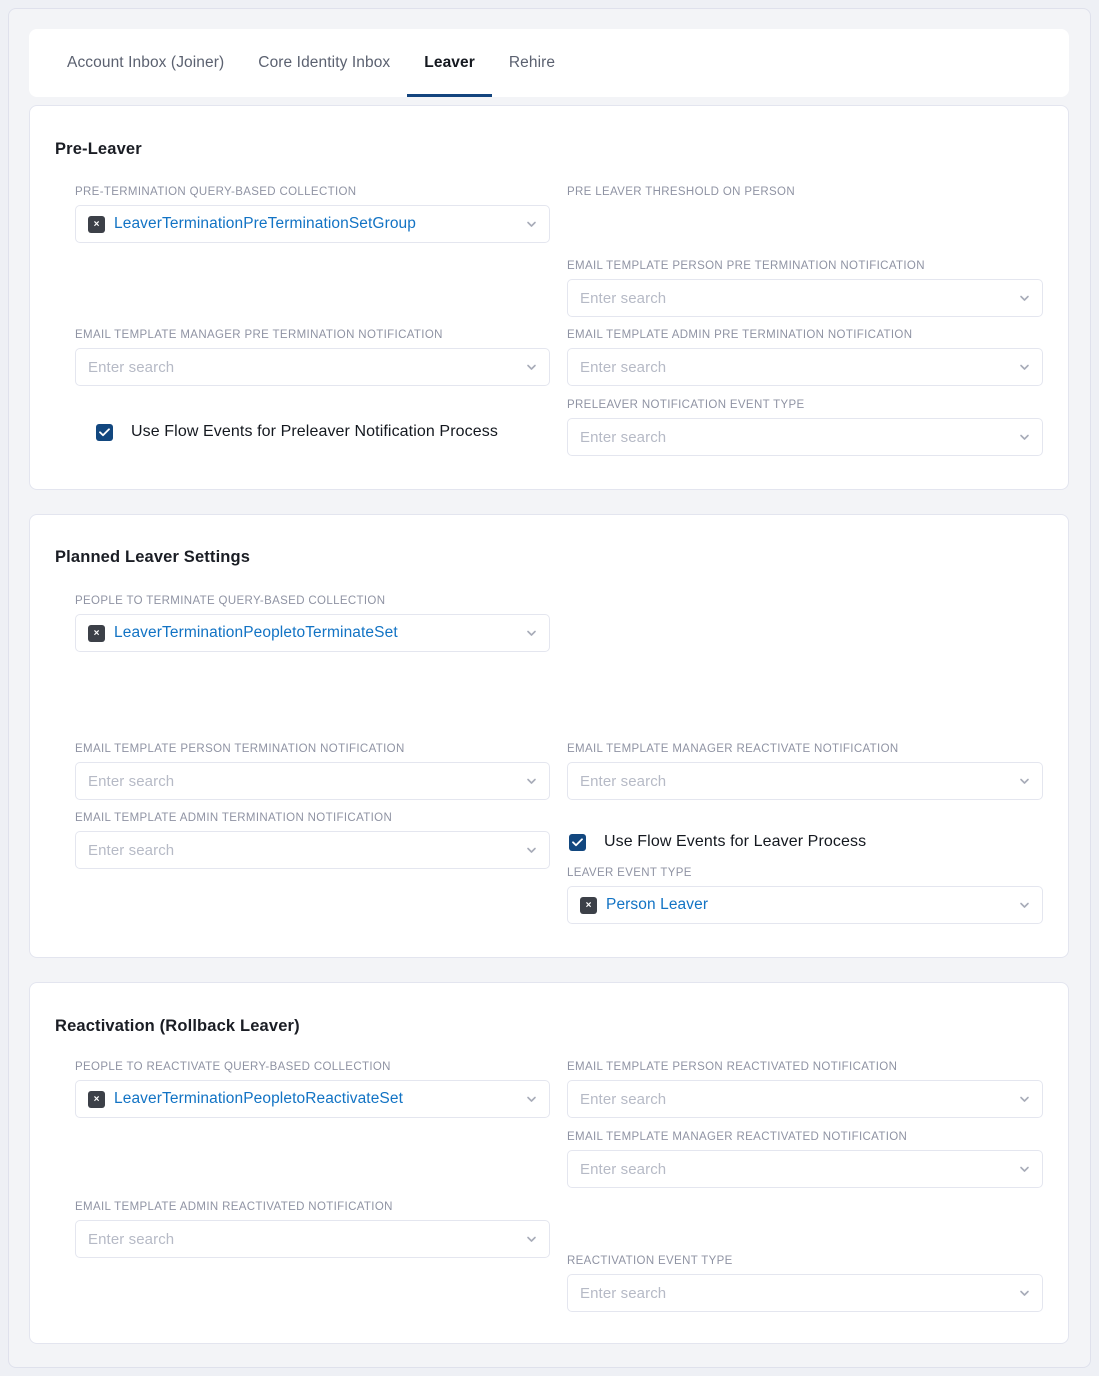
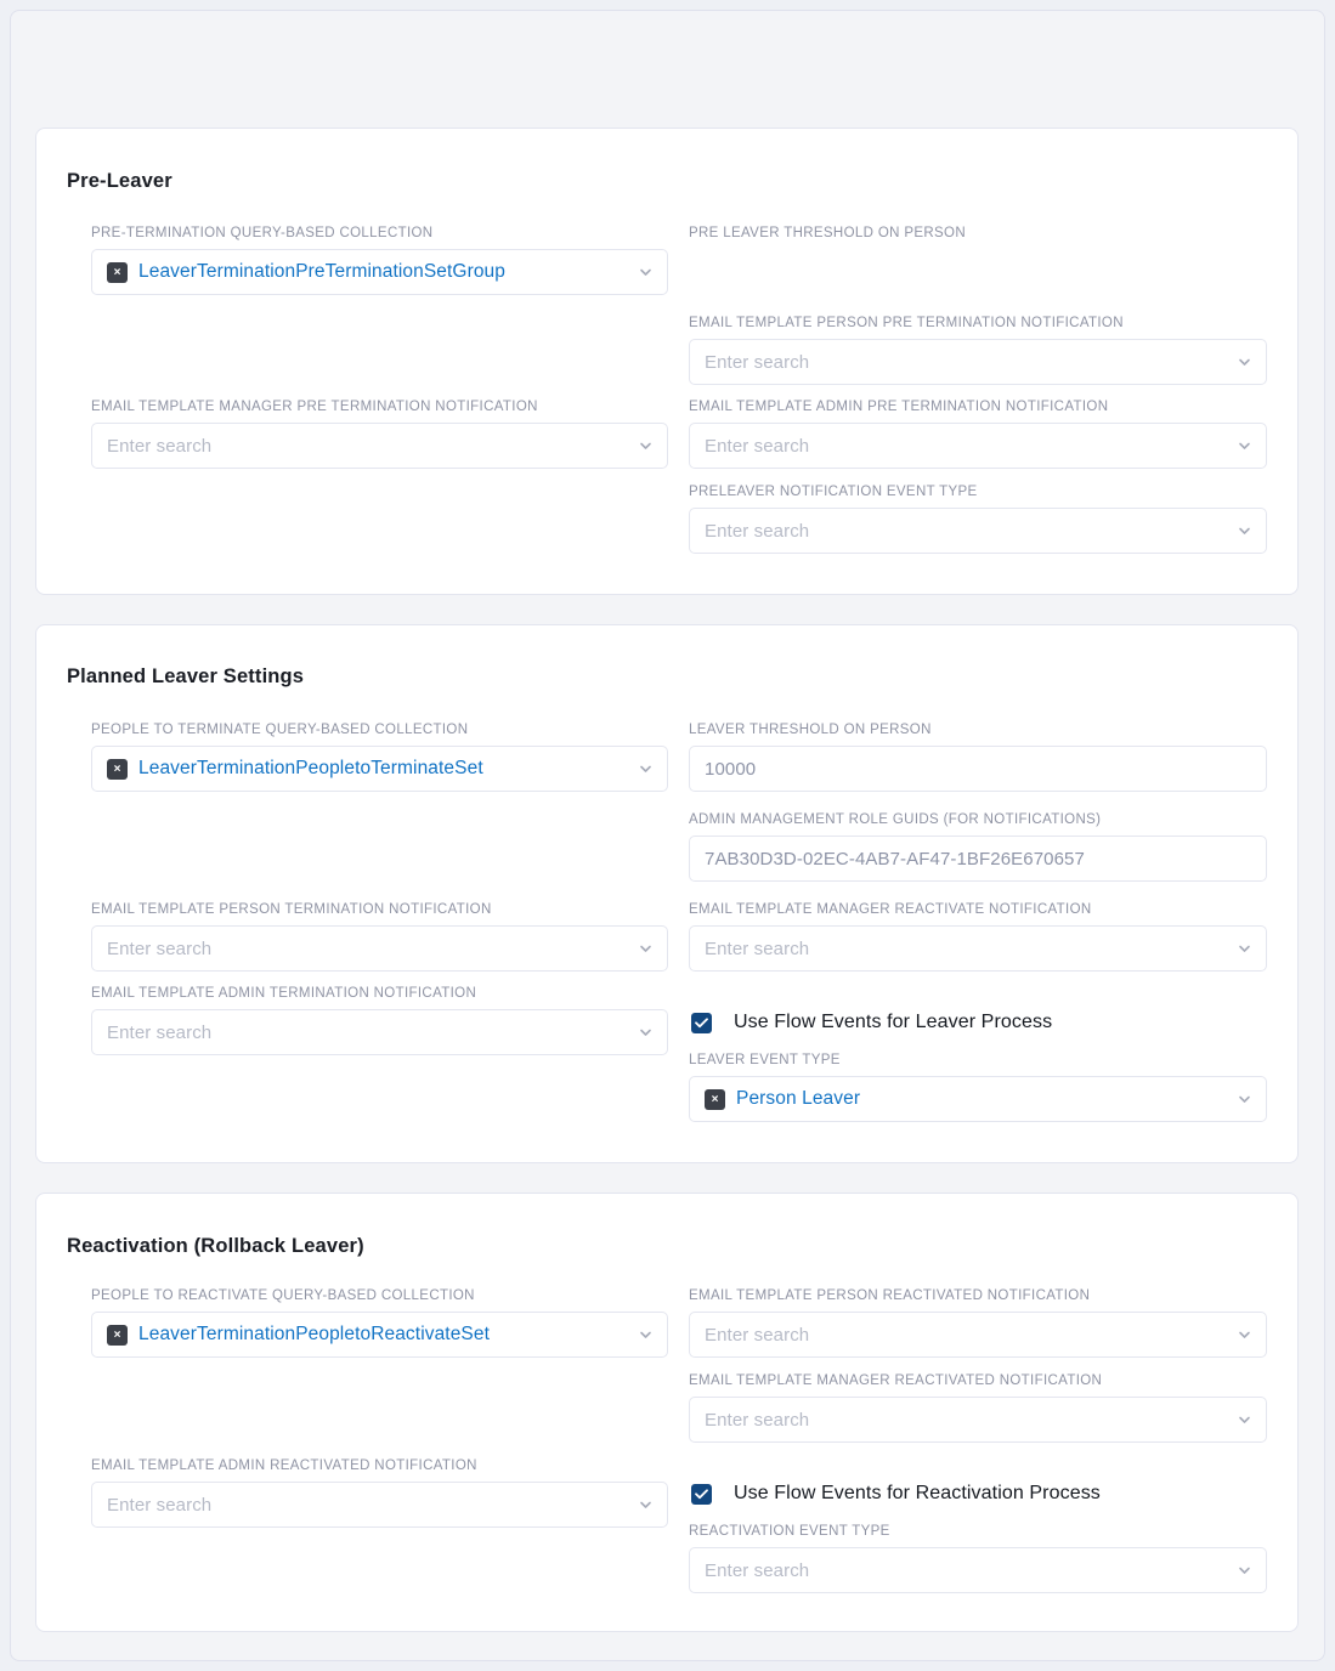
- Account Inbox (Joiner)
- Core Identity Inbox
- Leaver
- Rehire
  Pre-Leaver
  PRE-TERMINATION QUERY-BASED COLLECTION
  ×
  LeaverTerminationPreTerminationSetGroup
  PRE LEAVER THRESHOLD ON PERSON
  EMAIL TEMPLATE PERSON PRE TERMINATION NOTIFICATION
  Enter search
  EMAIL TEMPLATE MANAGER PRE TERMINATION NOTIFICATION
  Enter search
  EMAIL TEMPLATE ADMIN PRE TERMINATION NOTIFICATION
  Enter search
  PRELEAVER NOTIFICATION EVENT TYPE
  Enter search
- Use Flow Events for Preleaver Notification Process
  Planned Leaver Settings
  PEOPLE TO TERMINATE QUERY-BASED COLLECTION
  ×
  LeaverTerminationPeopletoTerminateSet
+ LEAVER THRESHOLD ON PERSON
+ 10000
+ ADMIN MANAGEMENT ROLE GUIDS (FOR NOTIFICATIONS)
+ 7AB30D3D-02EC-4AB7-AF47-1BF26E670657
  EMAIL TEMPLATE PERSON TERMINATION NOTIFICATION
  Enter search
  EMAIL TEMPLATE MANAGER REACTIVATE NOTIFICATION
  Enter search
  EMAIL TEMPLATE ADMIN TERMINATION NOTIFICATION
  Enter search
  Use Flow Events for Leaver Process
  LEAVER EVENT TYPE
  ×
  Person Leaver
  Reactivation (Rollback Leaver)
  PEOPLE TO REACTIVATE QUERY-BASED COLLECTION
  ×
  LeaverTerminationPeopletoReactivateSet
  EMAIL TEMPLATE PERSON REACTIVATED NOTIFICATION
  Enter search
  EMAIL TEMPLATE MANAGER REACTIVATED NOTIFICATION
  Enter search
  EMAIL TEMPLATE ADMIN REACTIVATED NOTIFICATION
  Enter search
+ Use Flow Events for Reactivation Process
  REACTIVATION EVENT TYPE
  Enter search
